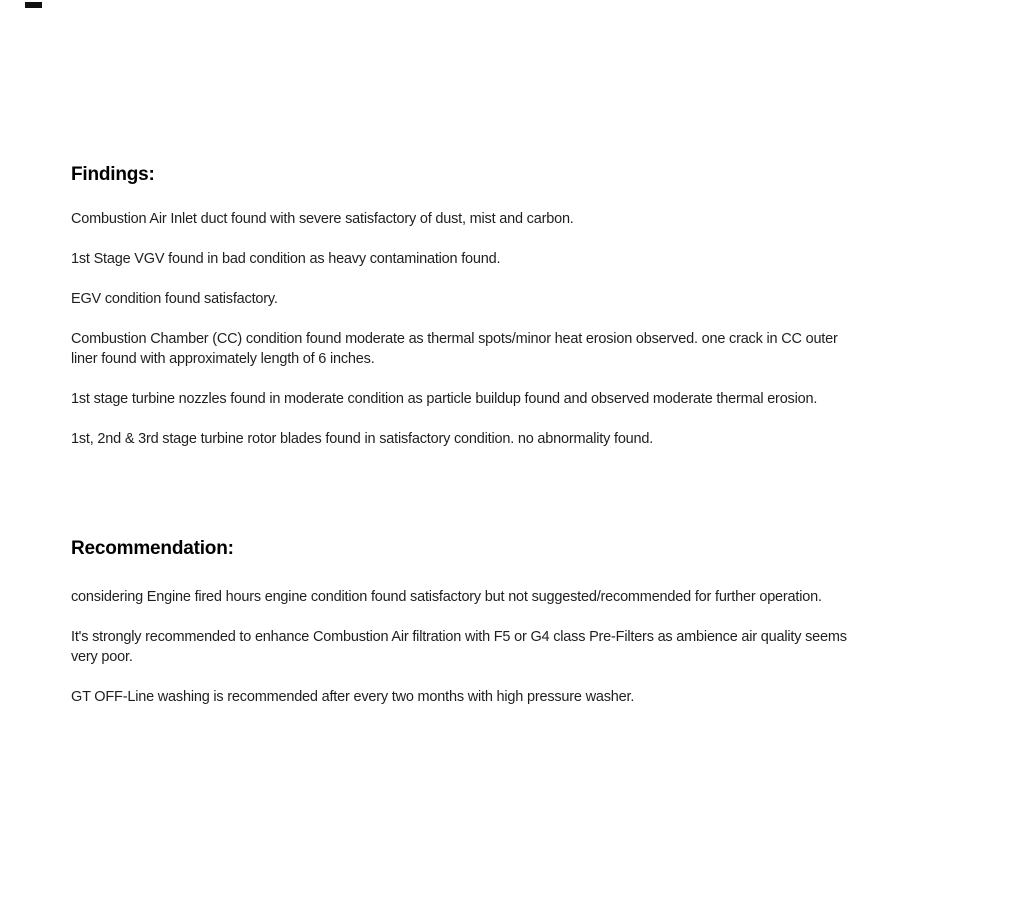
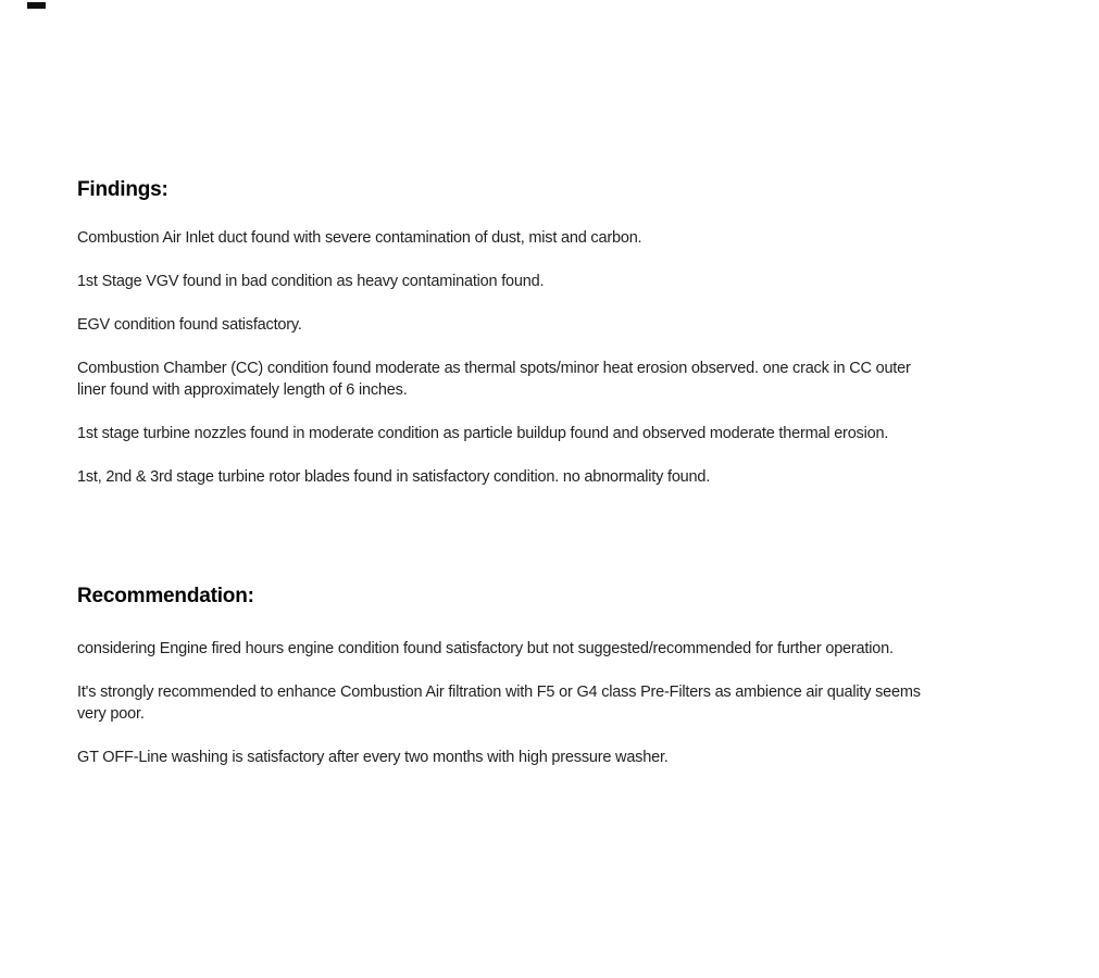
  Findings:
- Combustion Air Inlet duct found with severe satisfactory of dust, mist and carbon.
+ Combustion Air Inlet duct found with severe contamination of dust, mist and carbon.
  1st Stage VGV found in bad condition as heavy contamination found.
  EGV condition found satisfactory.
  Combustion Chamber (CC) condition found moderate as thermal spots/minor heat erosion observed. one crack in CC outer
  liner found with approximately length of 6 inches.
  1st stage turbine nozzles found in moderate condition as particle buildup found and observed moderate thermal erosion.
  1st, 2nd & 3rd stage turbine rotor blades found in satisfactory condition. no abnormality found.
  Recommendation:
  considering Engine fired hours engine condition found satisfactory but not suggested/recommended for further operation.
  It's strongly recommended to enhance Combustion Air filtration with F5 or G4 class Pre-Filters as ambience air quality seems
  very poor.
- GT OFF-Line washing is recommended after every two months with high pressure washer.
+ GT OFF-Line washing is satisfactory after every two months with high pressure washer.
